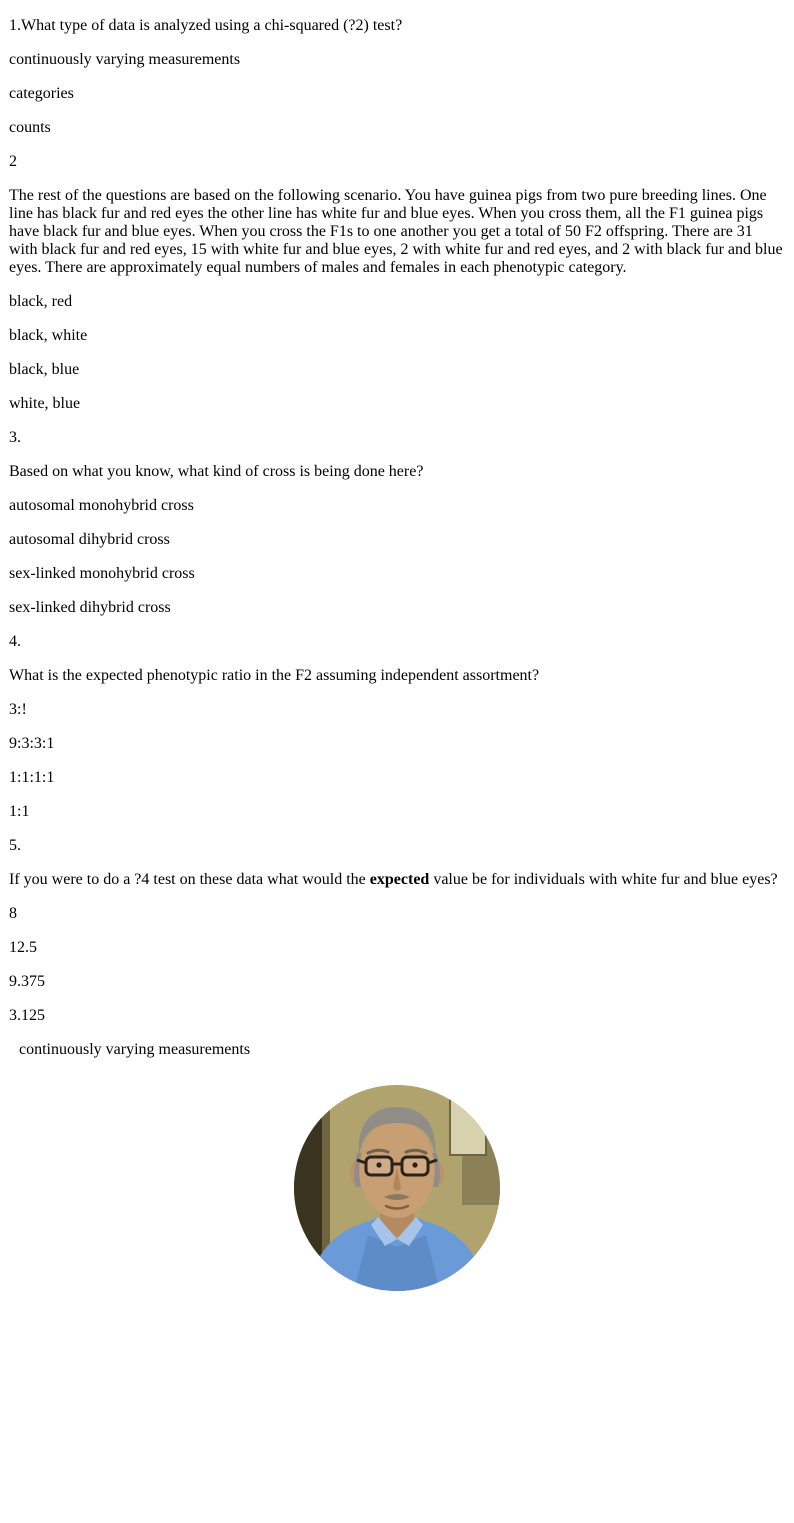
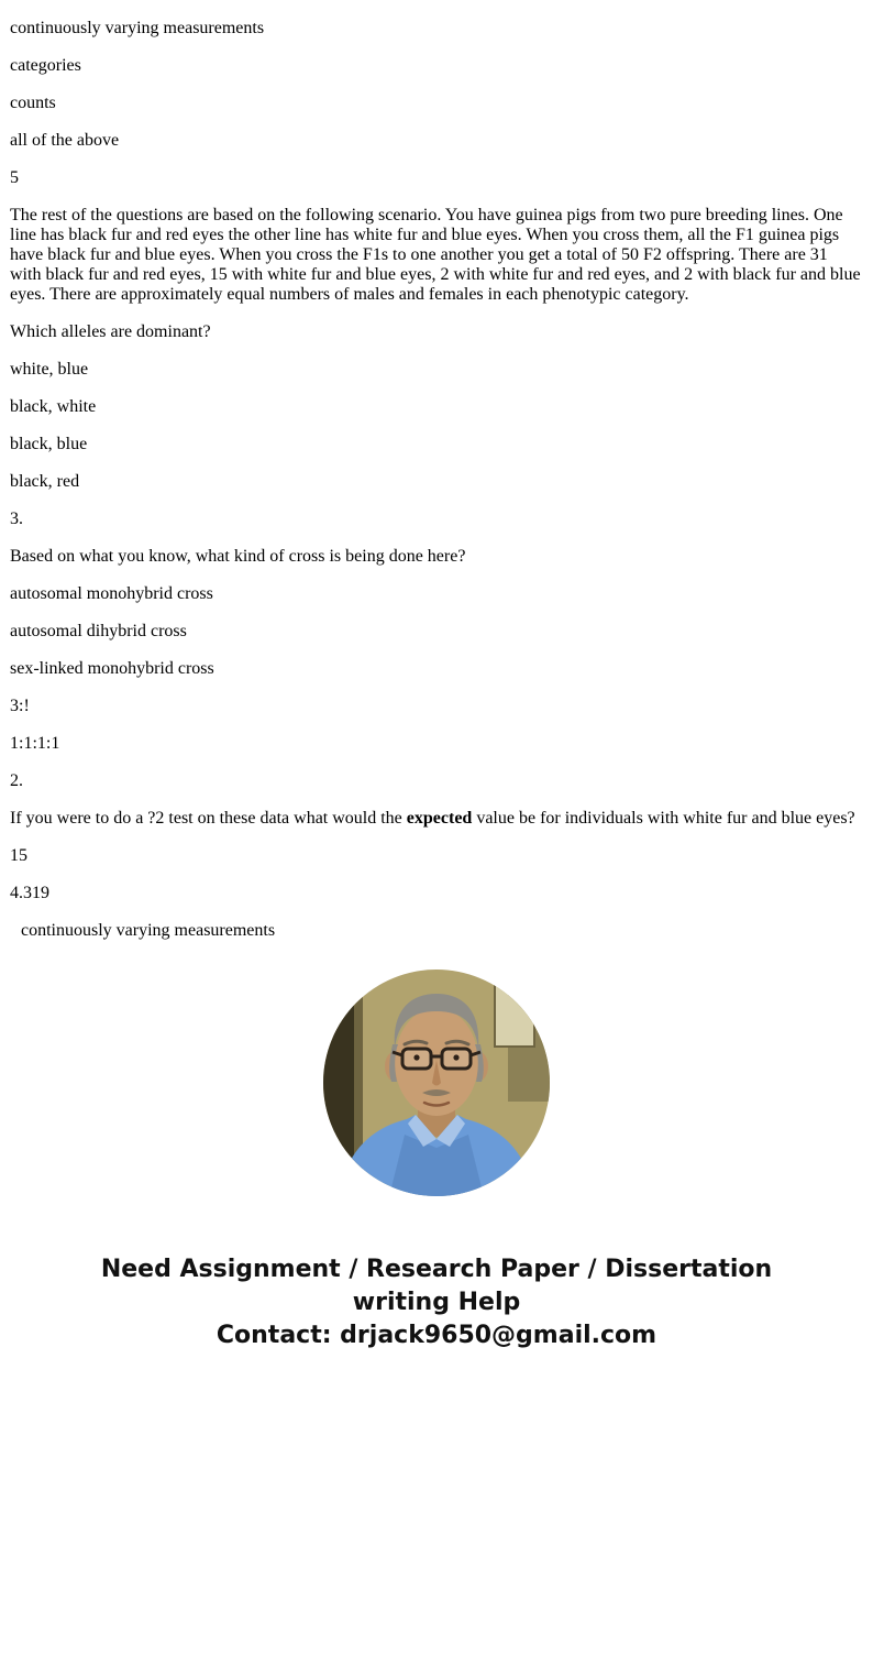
- 1.What type of data is analyzed using a chi-squared (?2) test?
  continuously varying measurements
  categories
  counts
+ all of the above
- 2
+ 5
  The rest of the questions are based on the following scenario. You have guinea pigs from two pure breeding lines. One line has black fur and red eyes the other line has white fur and blue eyes. When you cross them, all the F1 guinea pigs have black fur and blue eyes. When you cross the F1s to one another you get a total of 50 F2 offspring. There are 31 with black fur and red eyes, 15 with white fur and blue eyes, 2 with white fur and red eyes, and 2 with black fur and blue eyes. There are approximately equal numbers of males and females in each phenotypic category.
+ Which alleles are dominant?
- black, red
+ white, blue
  black, white
  black, blue
- white, blue
+ black, red
  3.
  Based on what you know, what kind of cross is being done here?
  autosomal monohybrid cross
  autosomal dihybrid cross
  sex-linked monohybrid cross
- sex-linked dihybrid cross
- 4.
- What is the expected phenotypic ratio in the F2 assuming independent assortment?
  3:!
- 9:3:3:1
  1:1:1:1
- 1:1
- 5.
+ 2.
- If you were to do a ?4 test on these data what would the expected value be for individuals with white fur and blue eyes?
+ If you were to do a ?2 test on these data what would the expected value be for individuals with white fur and blue eyes?
- 8
+ 15
- 12.5
- 9.375
+ 4.319
- 3.125
  continuously varying measurements
+ Need Assignment / Research Paper / Dissertation
+ writing Help
+ Contact: drjack9650@gmail.com
